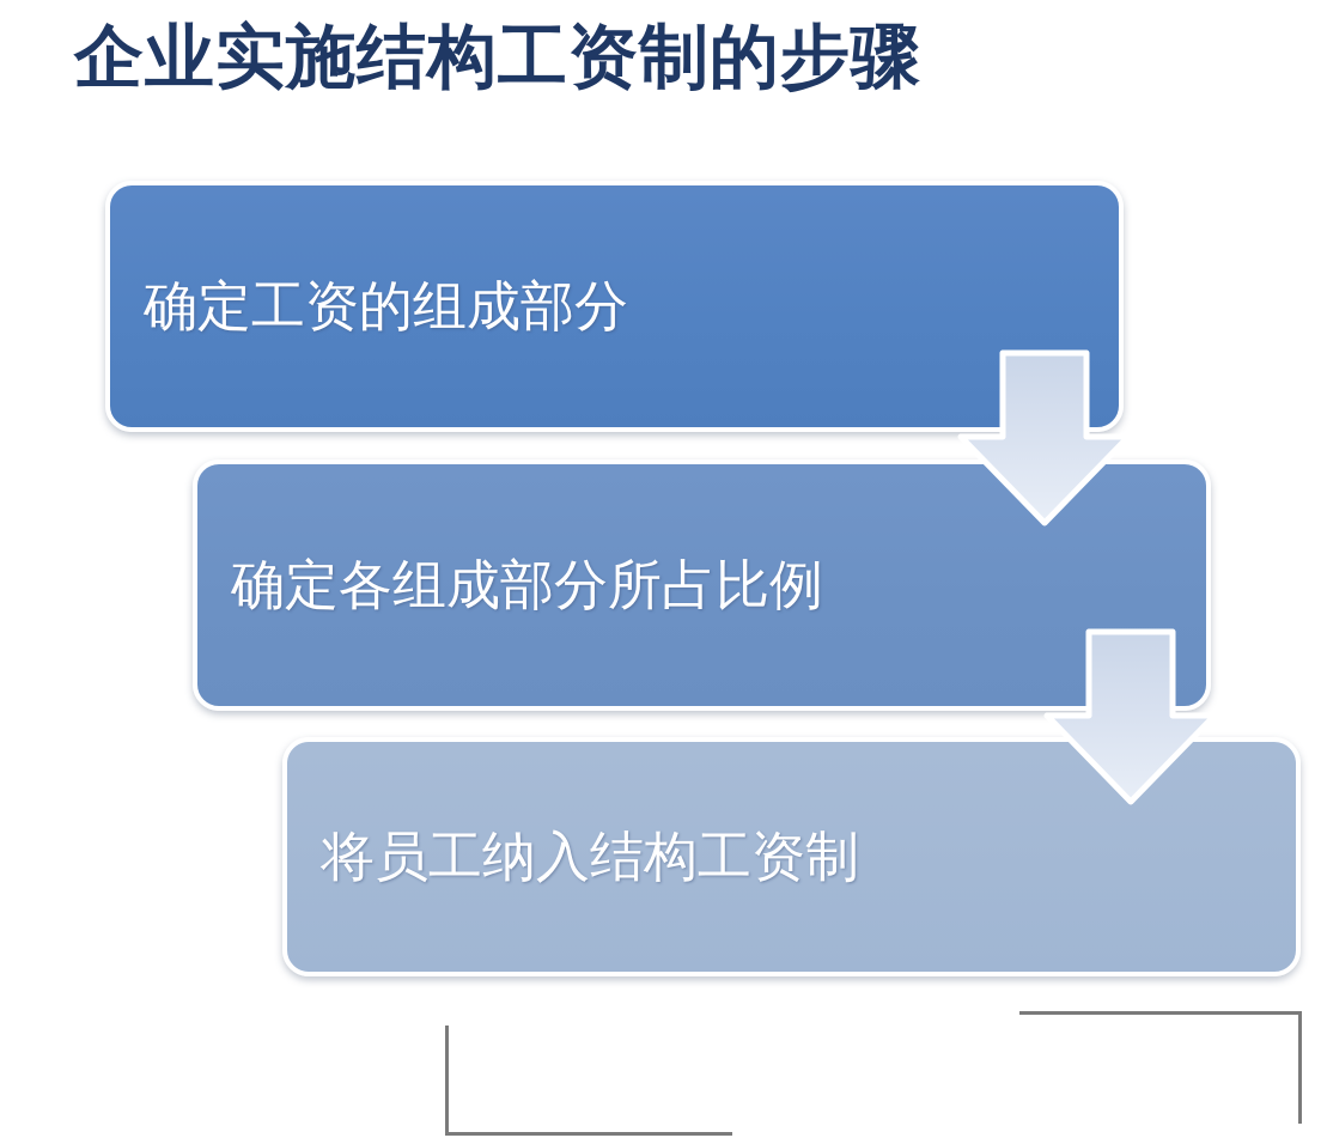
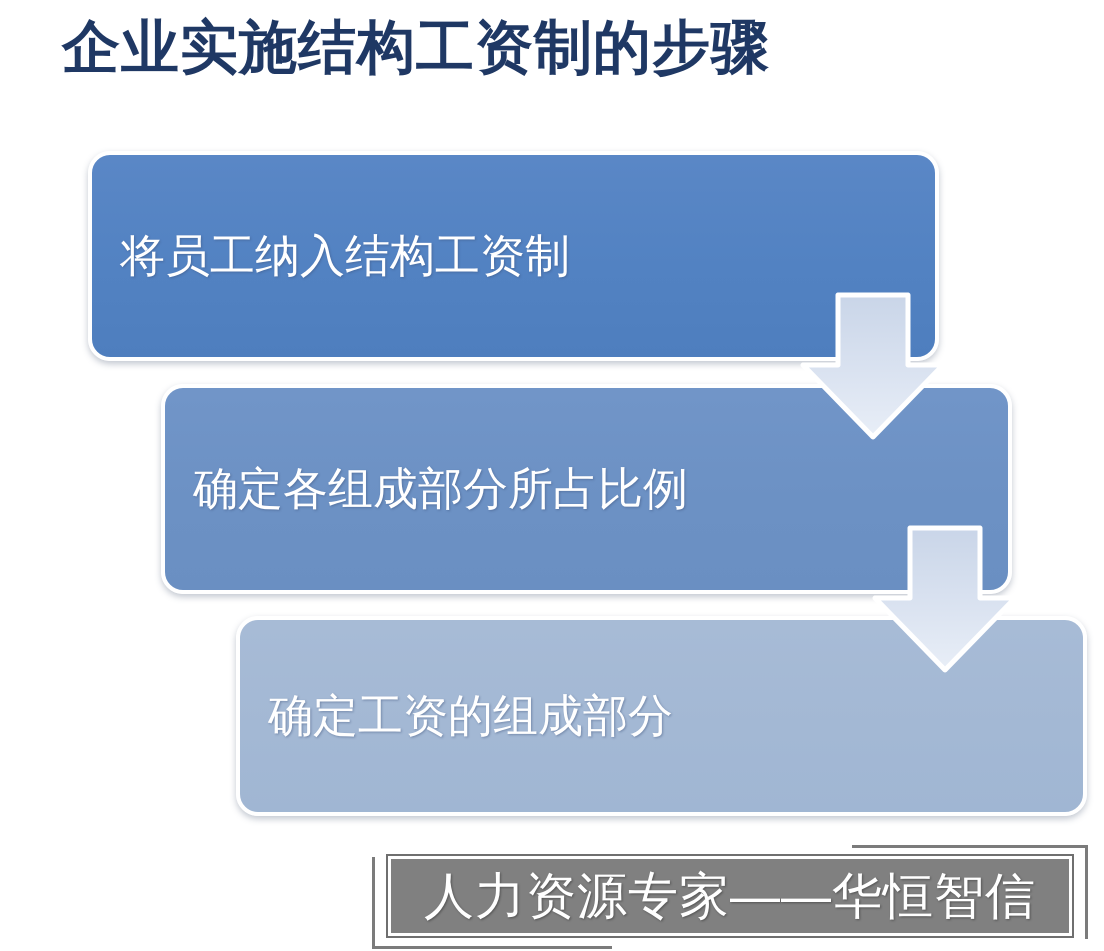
  企业实施结构工资制的步骤
- 确定工资的组成部分
+ 将员工纳入结构工资制
  确定各组成部分所占比例
- 将员工纳入结构工资制
+ 确定工资的组成部分
+ 人力资源专家——华恒智信
